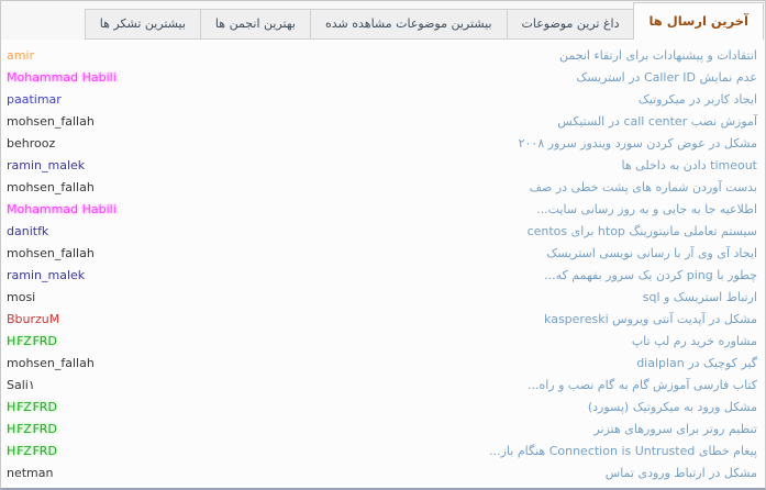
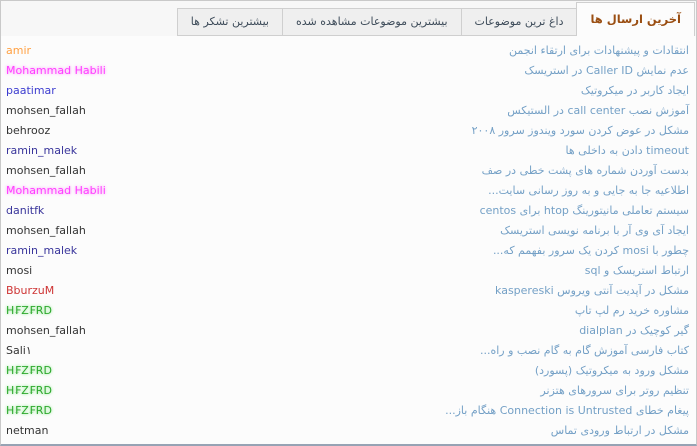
  آخرین ارسال ها
  داغ ترین موضوعات
  بیشترین موضوعات مشاهده شده
- بهترین انجمن ها
  بیشترین تشکر ها
  انتقادات و پیشنهادات برای ارتقاء انجمن
  amir
  عدم نمایش Caller ID در استریسک
  Mohammad Habili
  ایجاد کاربر در میکروتیک
  paatimar
  آموزش نصب call center در الستیکس
  mohsen_fallah
  مشکل در عوض کردن سورد ویندوز سرور ۲۰۰۸
  behrooz
  timeout دادن به داخلی ها
  ramin_malek
  بدست آوردن شماره های پشت خطی در صف
  mohsen_fallah
  اطلاعیه جا به جایی و به روز رسانی سایت...
  Mohammad Habili
  سیستم تعاملی مانیتورینگ htop برای centos
  danitfk
- ایجاد آی وی آر با رسانی نویسی استریسک
+ ایجاد آی وی آر با برنامه نویسی استریسک
  mohsen_fallah
- چطور با ping کردن یک سرور بفهمم که...
+ چطور با mosi کردن یک سرور بفهمم که...
  ramin_malek
  ارتباط استریسک و sql
  mosi
  مشکل در آپدیت آنتی ویروس kaspereski
  BburzuM
  مشاوره خرید رم لپ تاپ
  H₣Z₣RD
  گیر کوچیک در dialplan
  mohsen_fallah
  کتاب فارسی آموزش گام به گام نصب و راه...
  Sali۱
  مشکل ورود به میکروتیک (پسورد)
  H₣Z₣RD
  تنظیم روتر برای سرورهای هتزنر
  H₣Z₣RD
  پیغام خطای Connection is Untrusted هنگام باز...
  H₣Z₣RD
  مشکل در ارتباط ورودی تماس
  netman
